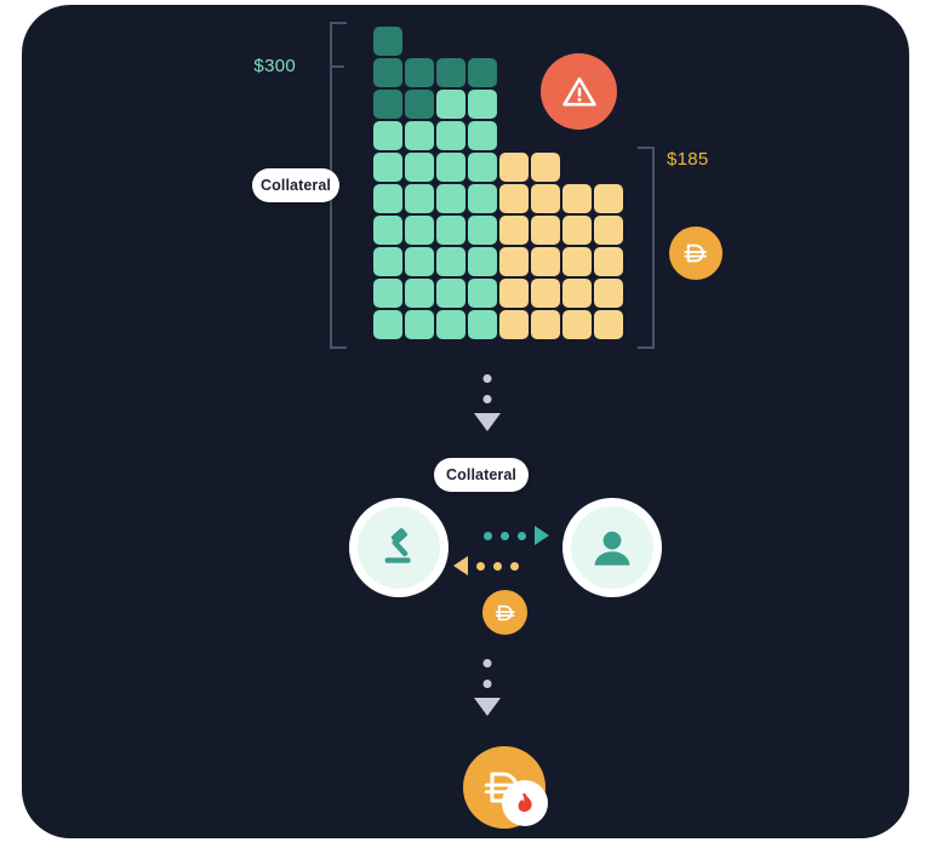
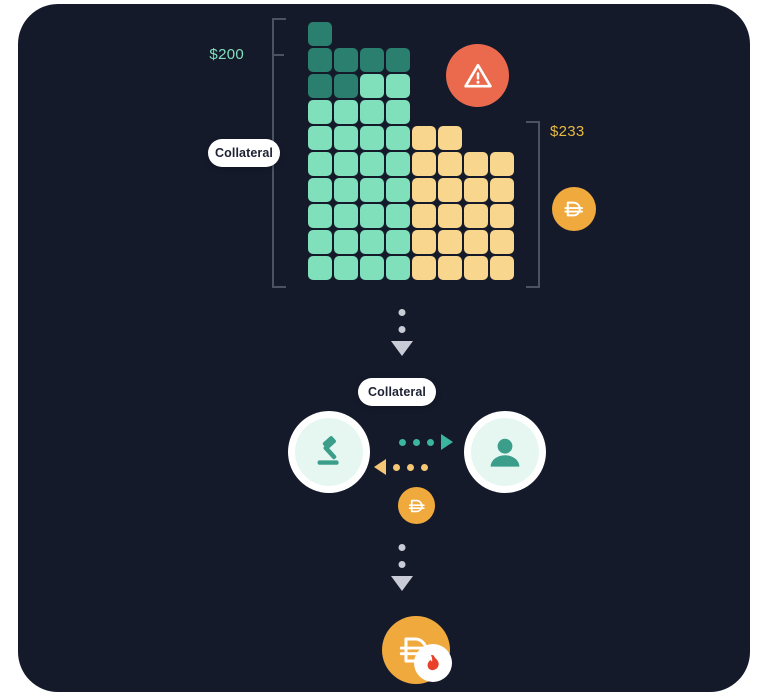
- $300
+ $200
- $185
+ $233
  Collateral
  Collateral
